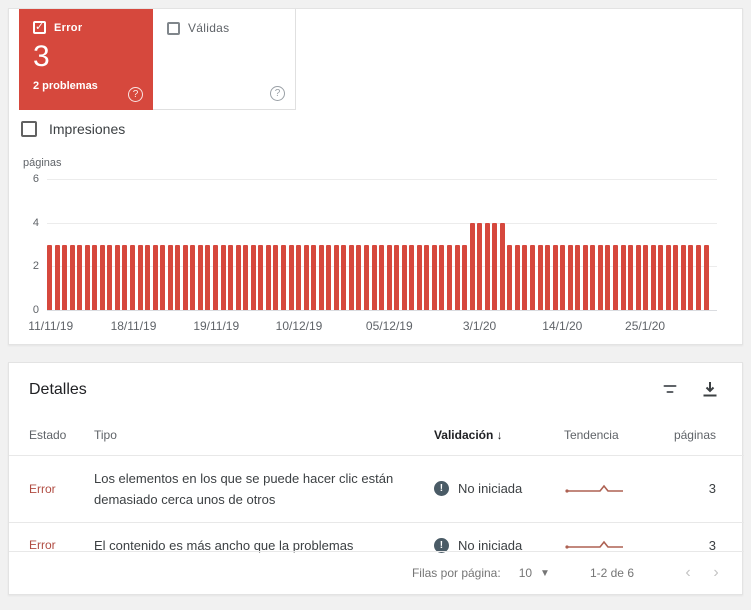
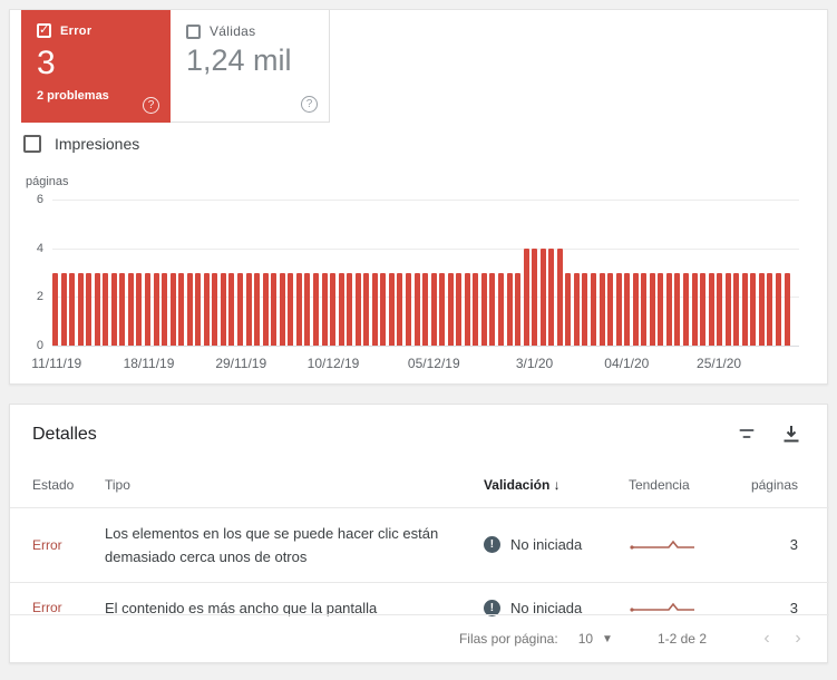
  Error
  3
  2 problemas
  ?
  Válidas
+ 1,24 mil
  ?
  Impresiones
  páginas
  6
  4
  2
  0
  11/11/19
  18/11/19
- 19/11/19
+ 29/11/19
  10/12/19
  05/12/19
  3/1/20
- 14/1/20
+ 04/1/20
  25/1/20
  Detalles
  Estado	Tipo	Validación ↓	Tendencia	páginas
  Error	Los elementos en los que se puede hacer clic están demasiado cerca unos de otros	! No iniciada		3
- Error	El contenido es más ancho que la problemas	! No iniciada		3
+ Error	El contenido es más ancho que la pantalla	! No iniciada		3
  Filas por página:
  10
  ▼
- 1-2 de 6
+ 1-2 de 2
  ‹
  ›
